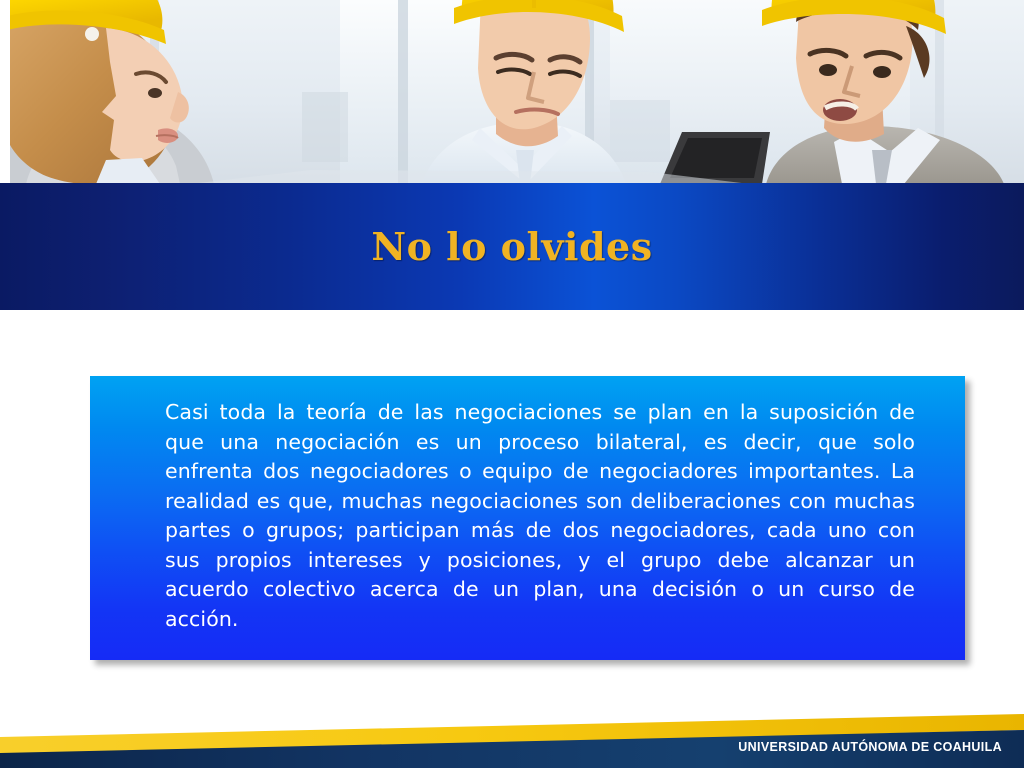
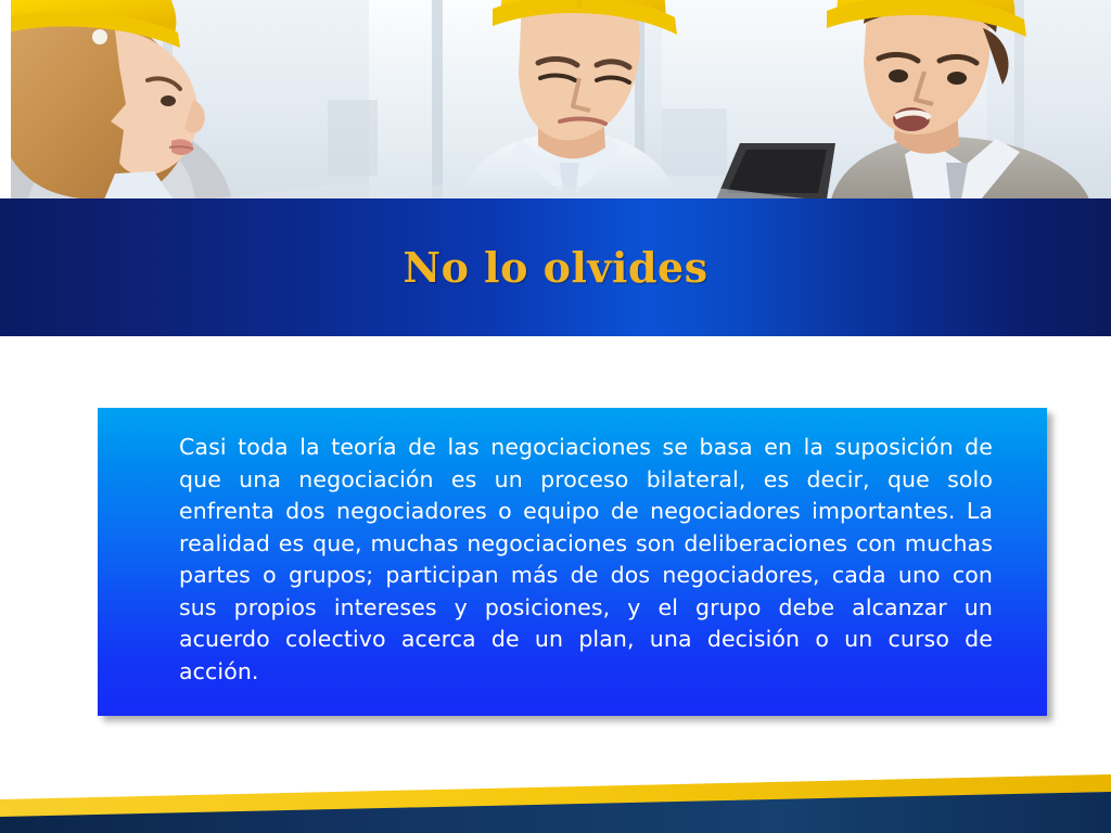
  No lo olvides
- Casi toda la teoría de las negociaciones se plan en la suposición de que una negociación es un proceso bilateral, es decir, que solo enfrenta dos negociadores o equipo de negociadores importantes. La realidad es que, muchas negociaciones son deliberaciones con muchas partes o grupos; participan más de dos negociadores, cada uno con sus propios intereses y posiciones, y el grupo debe alcanzar un acuerdo colectivo acerca de un plan, una decisión o un curso de acción.
+ Casi toda la teoría de las negociaciones se basa en la suposición de que una negociación es un proceso bilateral, es decir, que solo enfrenta dos negociadores o equipo de negociadores importantes. La realidad es que, muchas negociaciones son deliberaciones con muchas partes o grupos; participan más de dos negociadores, cada uno con sus propios intereses y posiciones, y el grupo debe alcanzar un acuerdo colectivo acerca de un plan, una decisión o un curso de acción.
- UNIVERSIDAD AUTÓNOMA DE COAHUILA
